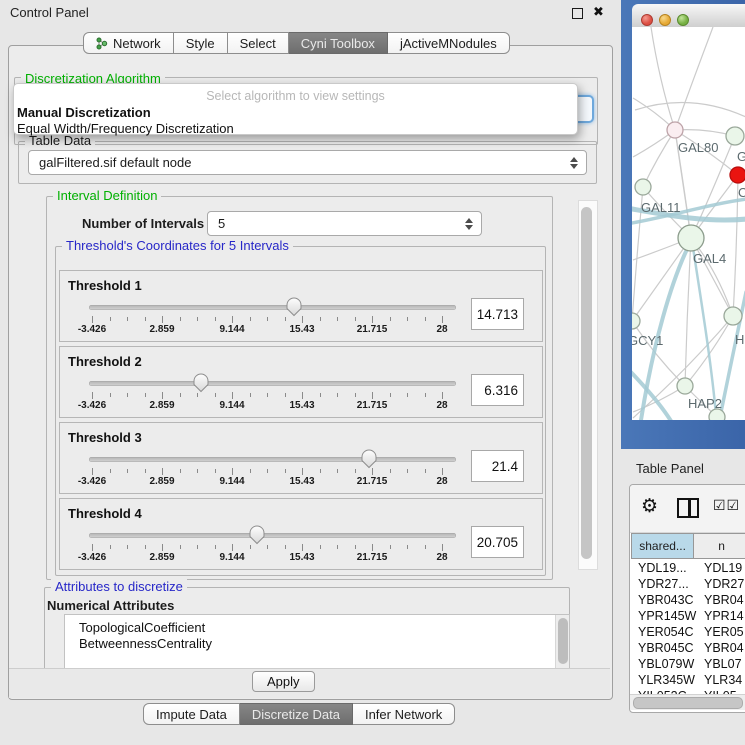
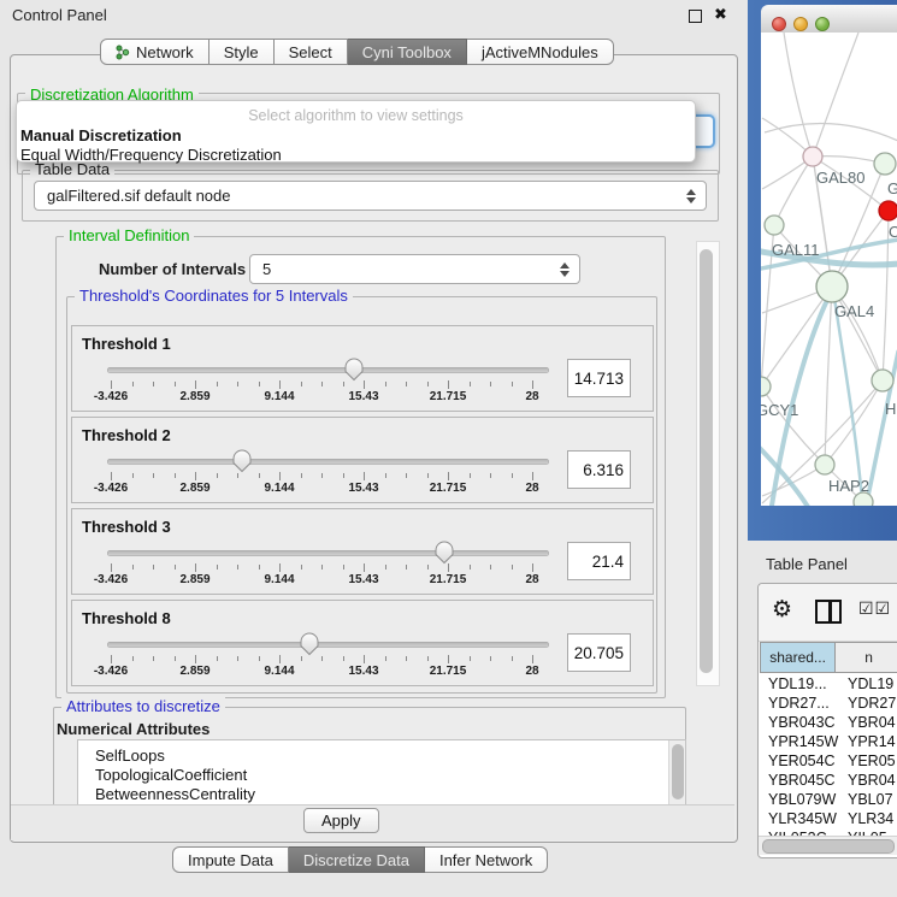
  Control Panel
  ✖
  Network
  Style
  Select
  Cyni Toolbox
  jActiveMNodules
  Discretization Algorithm
  Table Data
  galFiltered.sif default node
  Interval Definition
  Number of Intervals
  5
  Threshold's Coordinates for 5 Intervals
  Threshold 1
  -3.426
  2.859
  9.144
  15.43
  21.715
  28
  14.713
  Threshold 2
  -3.426
  2.859
  9.144
  15.43
  21.715
  28
  6.316
  Threshold 3
  -3.426
  2.859
  9.144
  15.43
  21.715
  28
  21.4
- Threshold 4
+ Threshold 8
  -3.426
  2.859
  9.144
  15.43
  21.715
  28
  20.705
  Attributes to discretize
  Numerical Attributes
+ SelfLoops
  TopologicalCoefficient
  BetweennessCentrality
  Apply
  Select algorithm to view settings
  Manual Discretization
  Equal Width/Frequency Discretization
  Impute Data
  Discretize Data
  Infer Network
  GAL80
  C
  GAL11
  GAL4
  GCY1
  H
  HAP2
  Table Panel
  ⚙
  ☑☑
  shared...
  n
  YDL19...
  YDL19
  YDR27...
  YDR27
  YBR043C
  YBR04
  YPR145W
  YPR14
  YER054C
  YER05
  YBR045C
  YBR04
  YBL079W
  YBL07
  YLR345W
  YLR34
